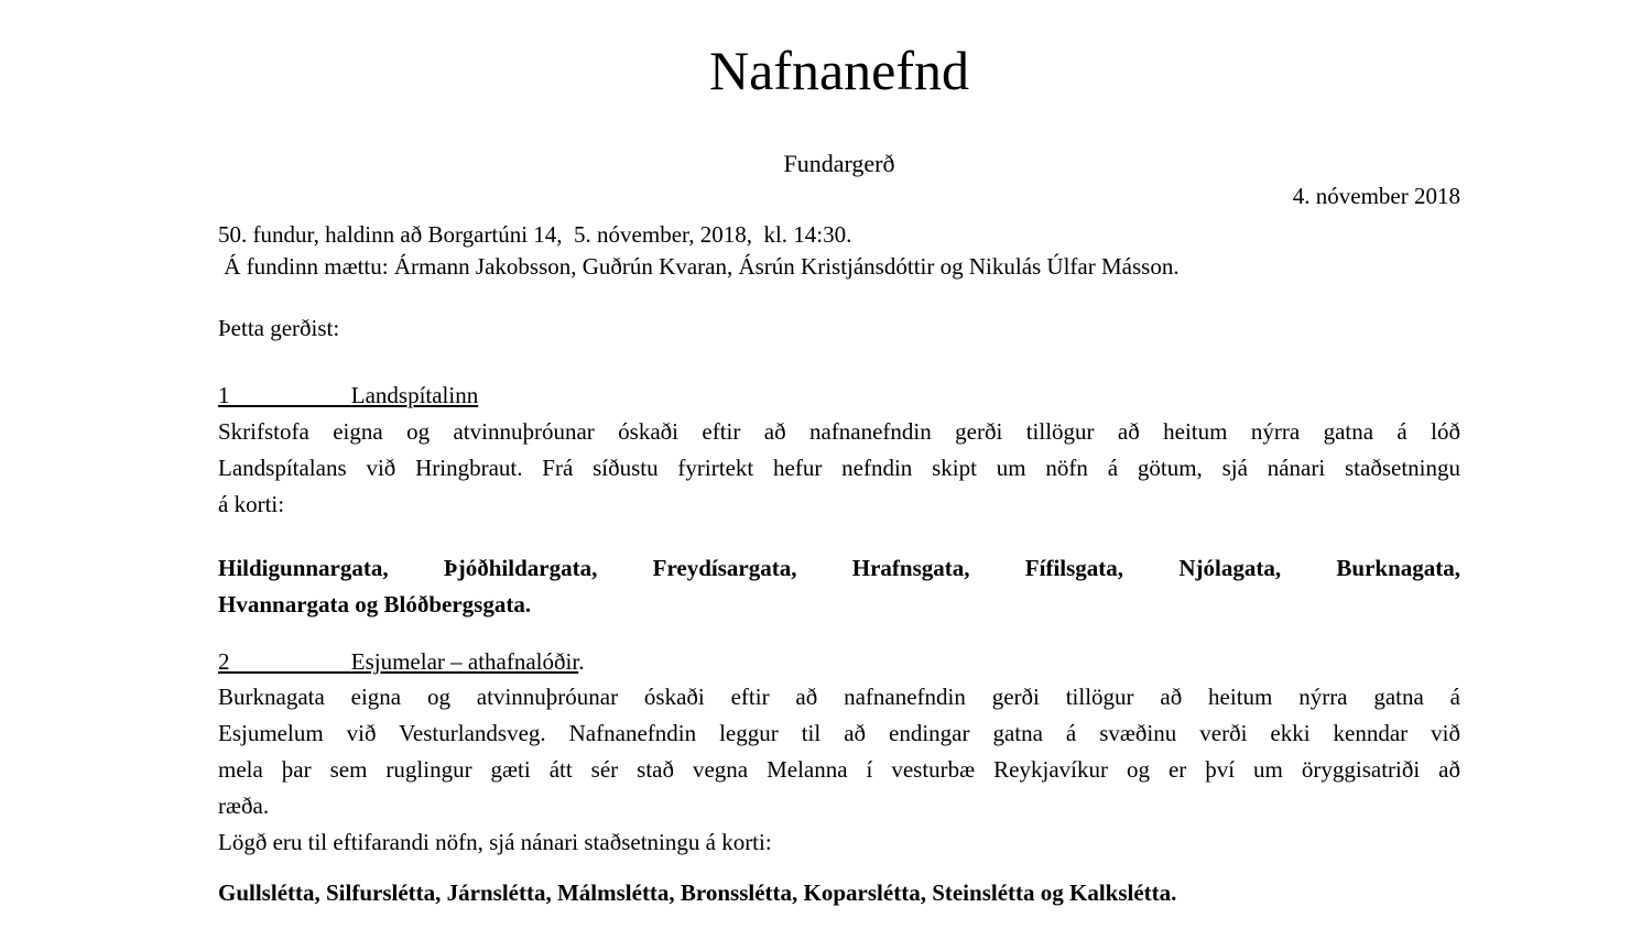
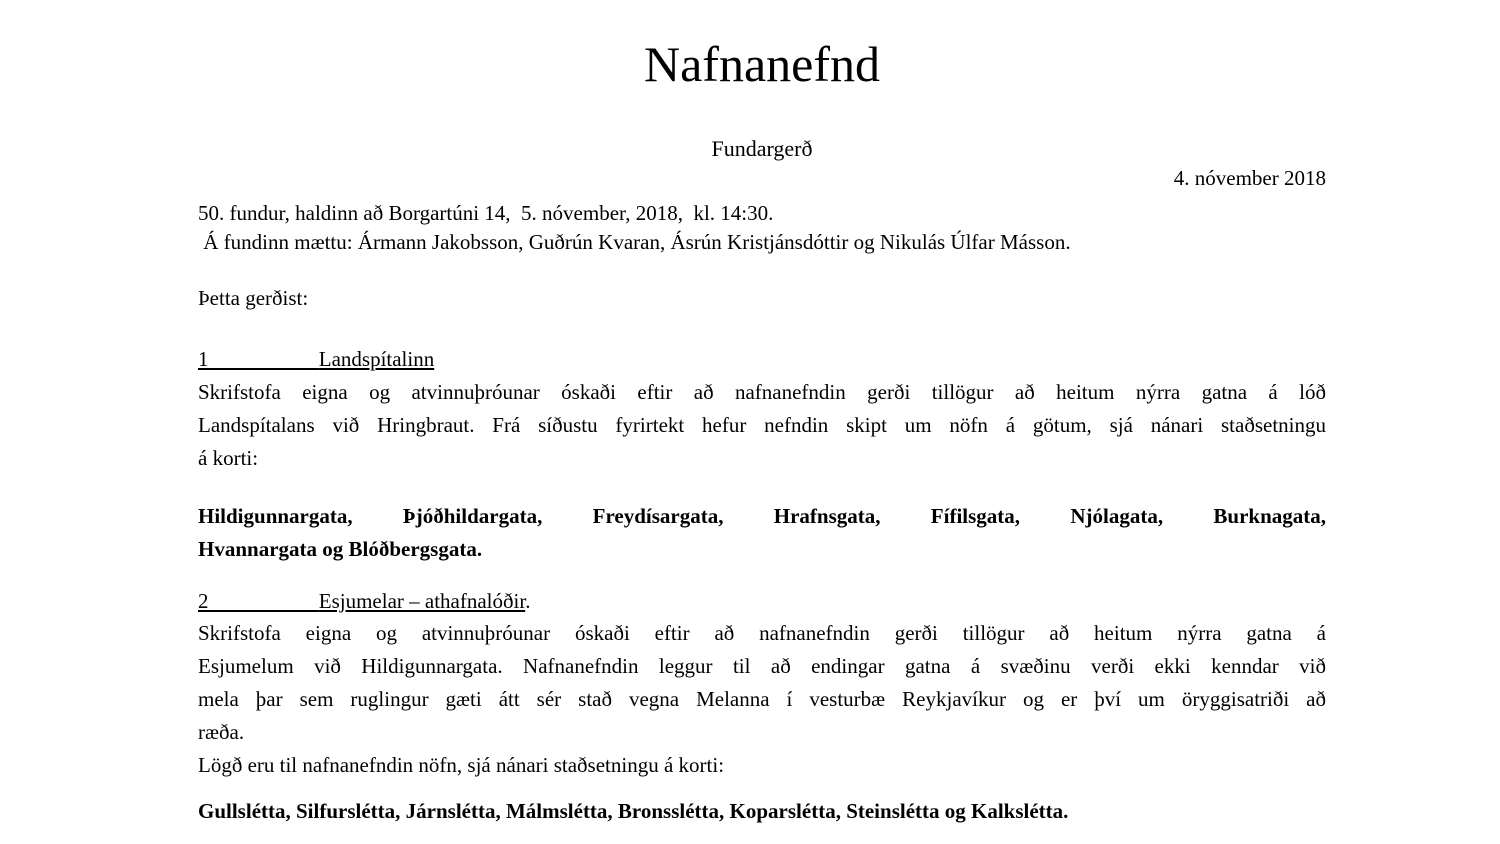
  Nafnanefnd
  Fundargerð
  4. nóvember 2018
  50. fundur, haldinn að Borgartúni 14, 5. nóvember, 2018, kl. 14:30.
  Á fundinn mættu: Ármann Jakobsson, Guðrún Kvaran, Ásrún Kristjánsdóttir og Nikulás Úlfar Másson.
  Þetta gerðist:
  1 Landspítalinn
  Skrifstofa eigna og atvinnuþróunar óskaði eftir að nafnanefndin gerði tillögur að heitum nýrra gatna á lóð
  Landspítalans við Hringbraut. Frá síðustu fyrirtekt hefur nefndin skipt um nöfn á götum, sjá nánari staðsetningu
  á korti:
  Hildigunnargata, Þjóðhildargata, Freydísargata, Hrafnsgata, Fífilsgata, Njólagata, Burknagata,
  Hvannargata og Blóðbergsgata.
  2 Esjumelar – athafnalóðir.
- Burknagata eigna og atvinnuþróunar óskaði eftir að nafnanefndin gerði tillögur að heitum nýrra gatna á
+ Skrifstofa eigna og atvinnuþróunar óskaði eftir að nafnanefndin gerði tillögur að heitum nýrra gatna á
- Esjumelum við Vesturlandsveg. Nafnanefndin leggur til að endingar gatna á svæðinu verði ekki kenndar við
+ Esjumelum við Hildigunnargata. Nafnanefndin leggur til að endingar gatna á svæðinu verði ekki kenndar við
  mela þar sem ruglingur gæti átt sér stað vegna Melanna í vesturbæ Reykjavíkur og er því um öryggisatriði að
  ræða.
- Lögð eru til eftifarandi nöfn, sjá nánari staðsetningu á korti:
+ Lögð eru til nafnanefndin nöfn, sjá nánari staðsetningu á korti:
  Gullslétta, Silfurslétta, Járnslétta, Málmslétta, Bronsslétta, Koparslétta, Steinslétta og Kalkslétta.
